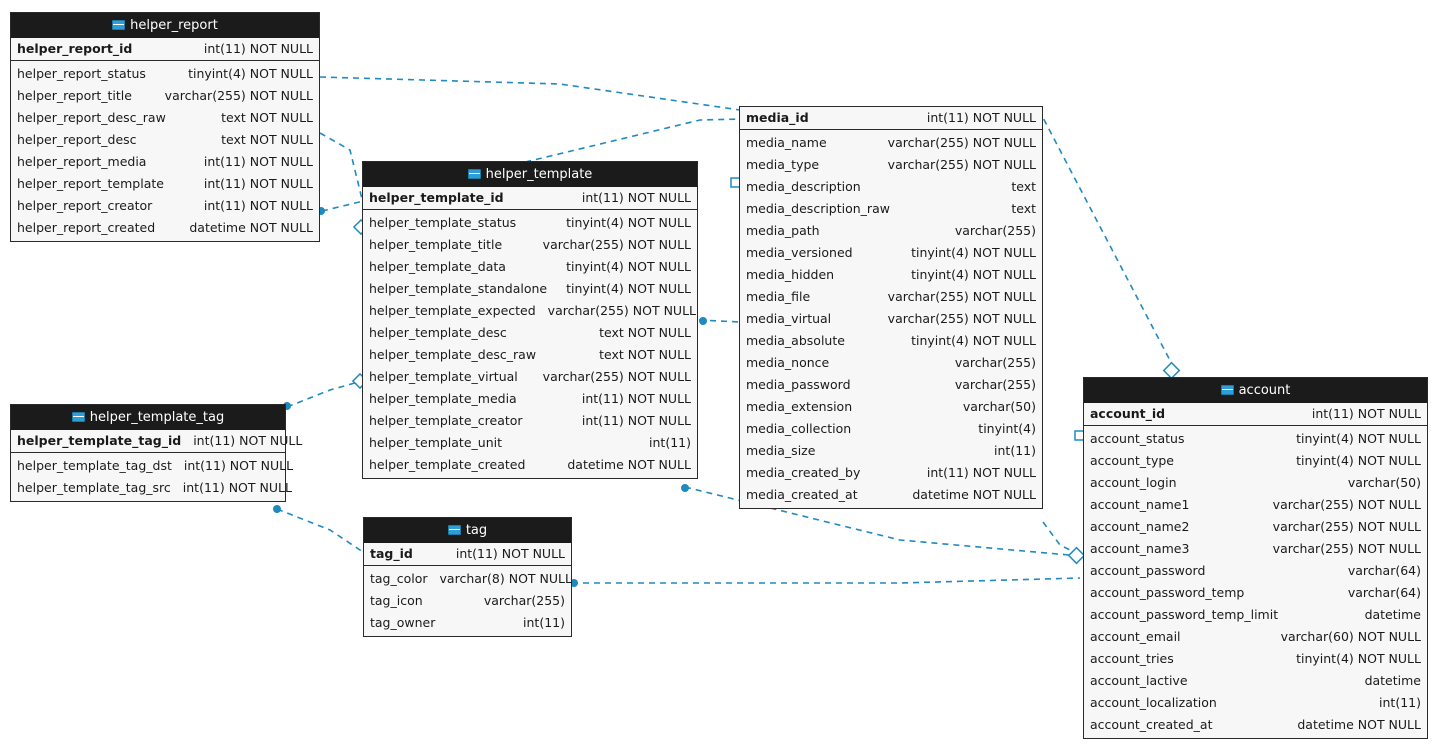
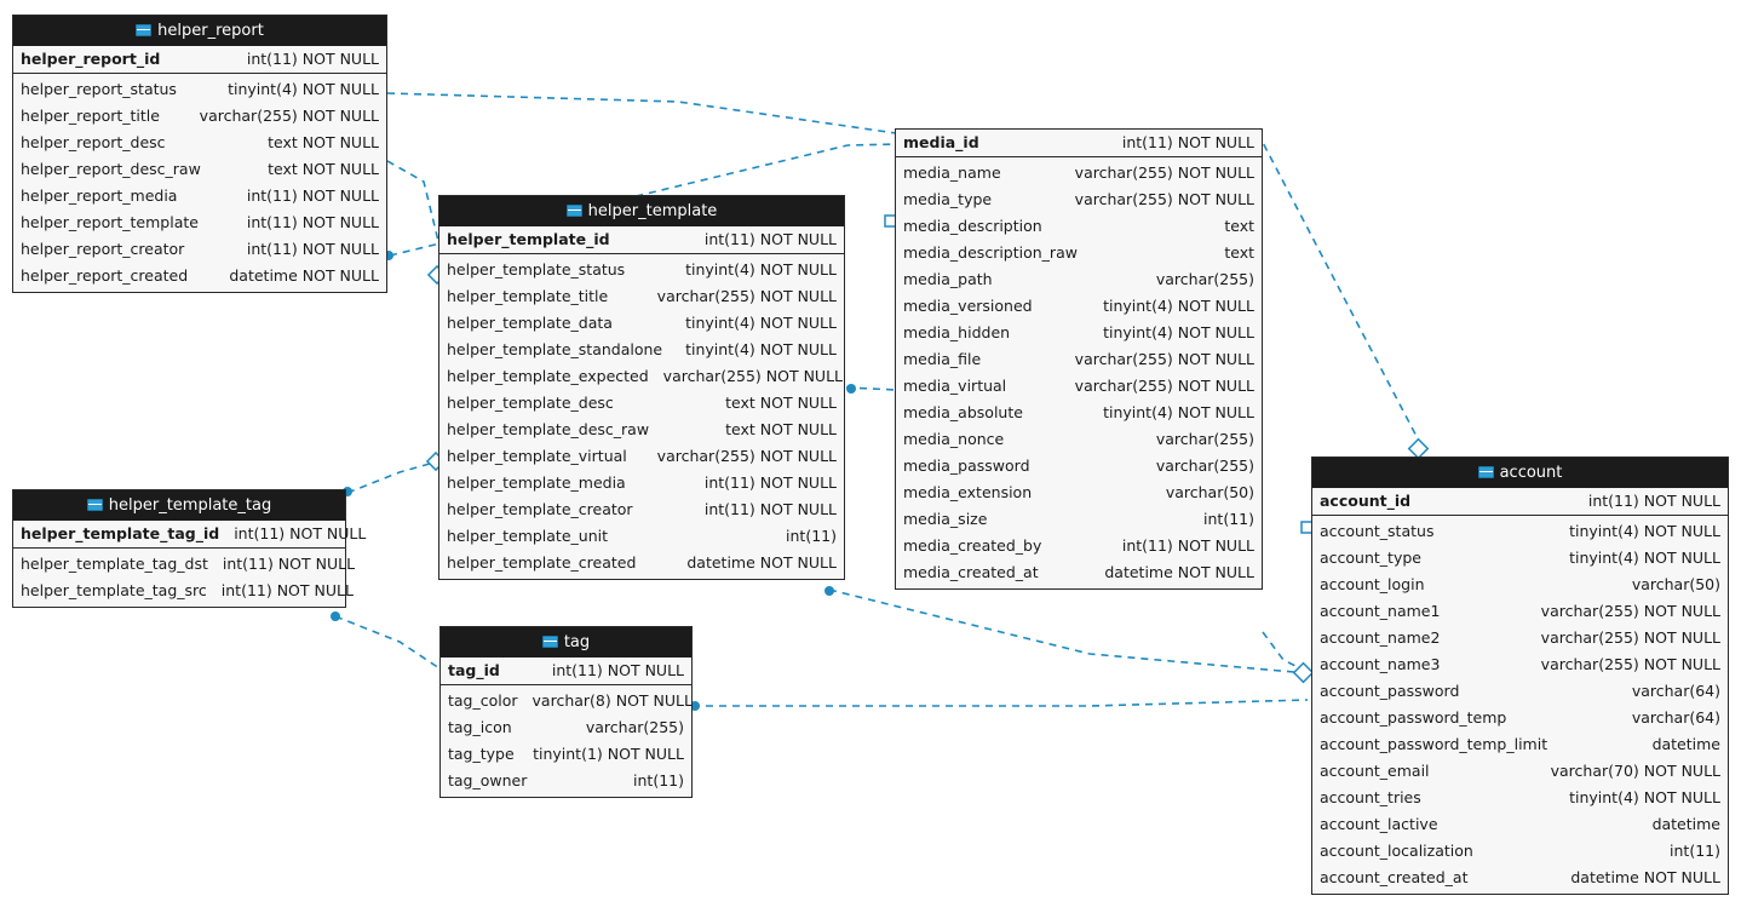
  helper_report
  helper_report_id
  int(11) NOT NULL
  helper_report_status
  tinyint(4) NOT NULL
  helper_report_title
  varchar(255) NOT NULL
- helper_report_desc_raw
+ helper_report_desc
  text NOT NULL
- helper_report_desc
+ helper_report_desc_raw
  text NOT NULL
  helper_report_media
  int(11) NOT NULL
  helper_report_template
  int(11) NOT NULL
  helper_report_creator
  int(11) NOT NULL
  helper_report_created
  datetime NOT NULL
  helper_template
  helper_template_id
  int(11) NOT NULL
  helper_template_status
  tinyint(4) NOT NULL
  helper_template_title
  varchar(255) NOT NULL
  helper_template_data
  tinyint(4) NOT NULL
  helper_template_standalone
  tinyint(4) NOT NULL
  helper_template_expected
  varchar(255) NOT NULL
  helper_template_desc
  text NOT NULL
  helper_template_desc_raw
  text NOT NULL
  helper_template_virtual
  varchar(255) NOT NULL
  helper_template_media
  int(11) NOT NULL
  helper_template_creator
  int(11) NOT NULL
  helper_template_unit
  int(11)
  helper_template_created
  datetime NOT NULL
  media_id
  int(11) NOT NULL
  media_name
  varchar(255) NOT NULL
  media_type
  varchar(255) NOT NULL
  media_description
  text
  media_description_raw
  text
  media_path
  varchar(255)
  media_versioned
  tinyint(4) NOT NULL
  media_hidden
  tinyint(4) NOT NULL
  media_file
  varchar(255) NOT NULL
  media_virtual
  varchar(255) NOT NULL
  media_absolute
  tinyint(4) NOT NULL
  media_nonce
  varchar(255)
  media_password
  varchar(255)
  media_extension
  varchar(50)
- media_collection
- tinyint(4)
  media_size
  int(11)
  media_created_by
  int(11) NOT NULL
  media_created_at
  datetime NOT NULL
  account
  account_id
  int(11) NOT NULL
  account_status
  tinyint(4) NOT NULL
  account_type
  tinyint(4) NOT NULL
  account_login
  varchar(50)
  account_name1
  varchar(255) NOT NULL
  account_name2
  varchar(255) NOT NULL
  account_name3
  varchar(255) NOT NULL
  account_password
  varchar(64)
  account_password_temp
  varchar(64)
  account_password_temp_limit
  datetime
  account_email
- varchar(60) NOT NULL
+ varchar(70) NOT NULL
  account_tries
  tinyint(4) NOT NULL
  account_lactive
  datetime
  account_localization
  int(11)
  account_created_at
  datetime NOT NULL
  helper_template_tag
  helper_template_tag_id
  int(11) NOT NULL
  helper_template_tag_dst
  int(11) NOT NULL
  helper_template_tag_src
  int(11) NOT NULL
  tag
  tag_id
  int(11) NOT NULL
  tag_color
  varchar(8) NOT NULL
  tag_icon
  varchar(255)
+ tag_type
+ tinyint(1) NOT NULL
  tag_owner
  int(11)
